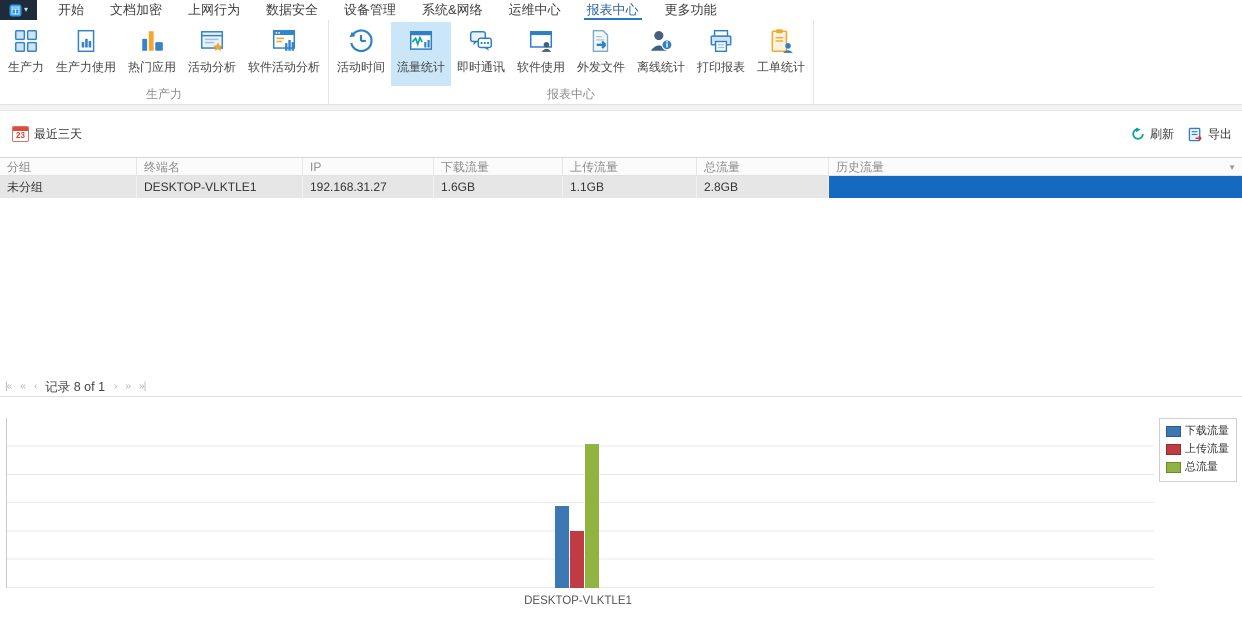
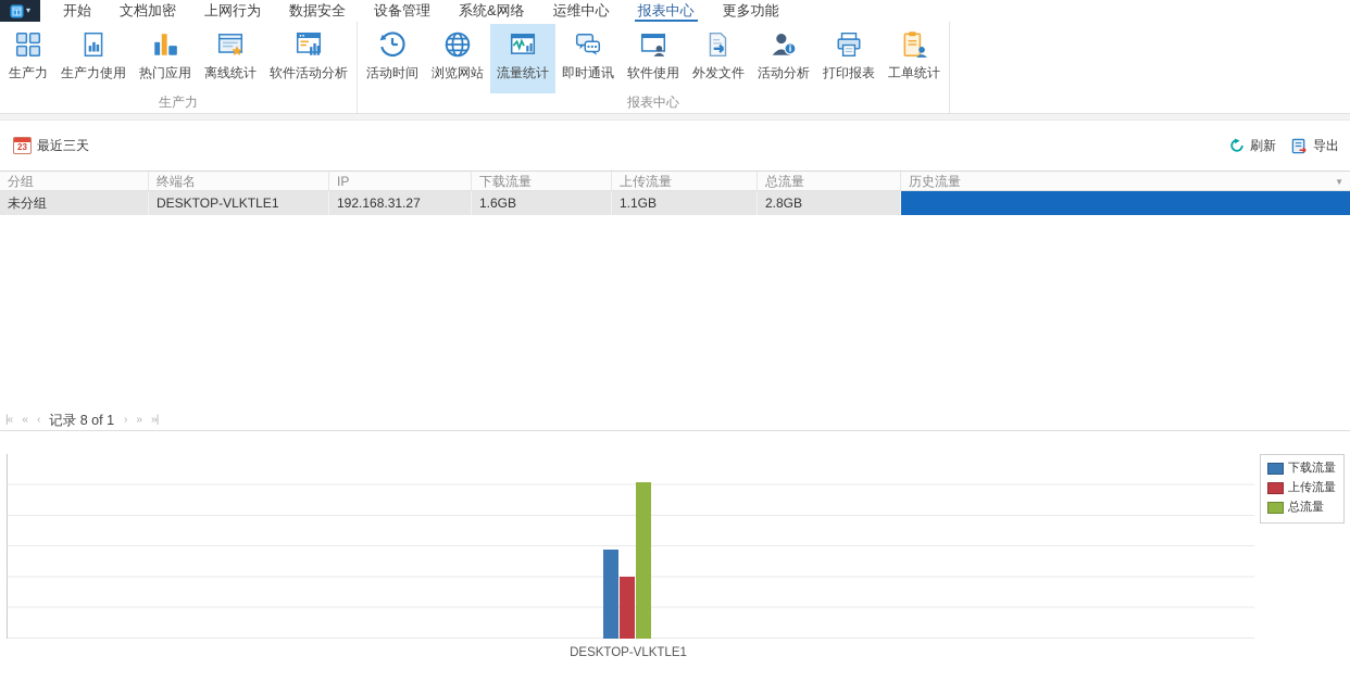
  ▾
  开始
  文档加密
  上网行为
  数据安全
  设备管理
  系统&网络
  运维中心
  报表中心
  更多功能
  生产力
  生产力使用
  热门应用
- 活动分析
+ 离线统计
  软件活动分析
  生产力
  活动时间
+ 浏览网站
  流量统计
  即时通讯
  软件使用
  外发文件
- 离线统计
+ 活动分析
  打印报表
  工单统计
  报表中心
  23
  最近三天
  刷新
  导出
  分组
  终端名
  IP
  下载流量
  上传流量
  总流量
  历史流量
  ▼
  未分组
  DESKTOP-VLKTLE1
  192.168.31.27
  1.6GB
  1.1GB
  2.8GB
  |‹‹
  ‹‹
  ‹
  记录 8 of 1
  ›
  ››
  ››|
  DESKTOP-VLKTLE1
  下载流量
  上传流量
  总流量
